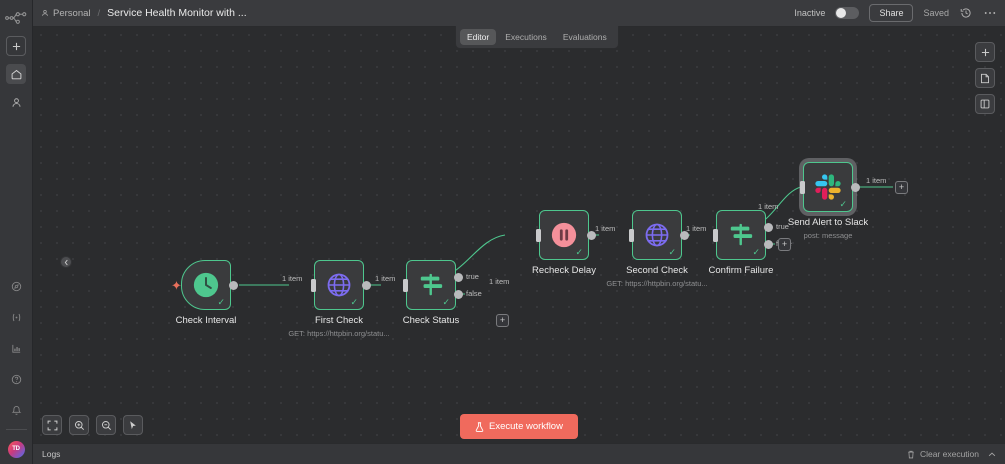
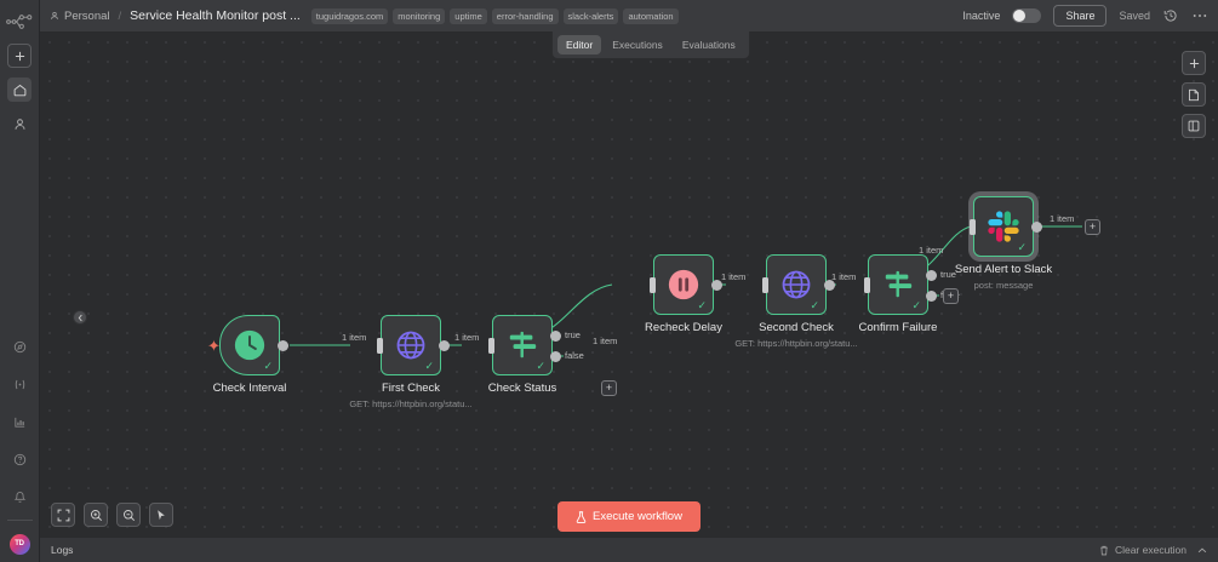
  Personal
  /
- Service Health Monitor with ...
+ Service Health Monitor post ...
+ tuguidragos.com
+ monitoring
+ uptime
+ error-handling
+ slack-alerts
+ automation
  Inactive
  Share
  Saved
  Editor
  Executions
  Evaluations
  ✦
  ✓
  Check Interval
  1 item
  ✓
  First Check
  GET: https://httpbin.org/statu...
  1 item
  ✓
  true
  false
  Check Status
  +
  1 item
  ✓
  Recheck Delay
  1 item
  ✓
  Second Check
  GET: https://httpbin.org/statu...
  1 item
  ✓
  true
  Confirm Failure
  +
  1 item
  ✓
  Send Alert to Slack
  post: message
  1 item
  +
  Execute workflow
  Logs
  Clear execution
